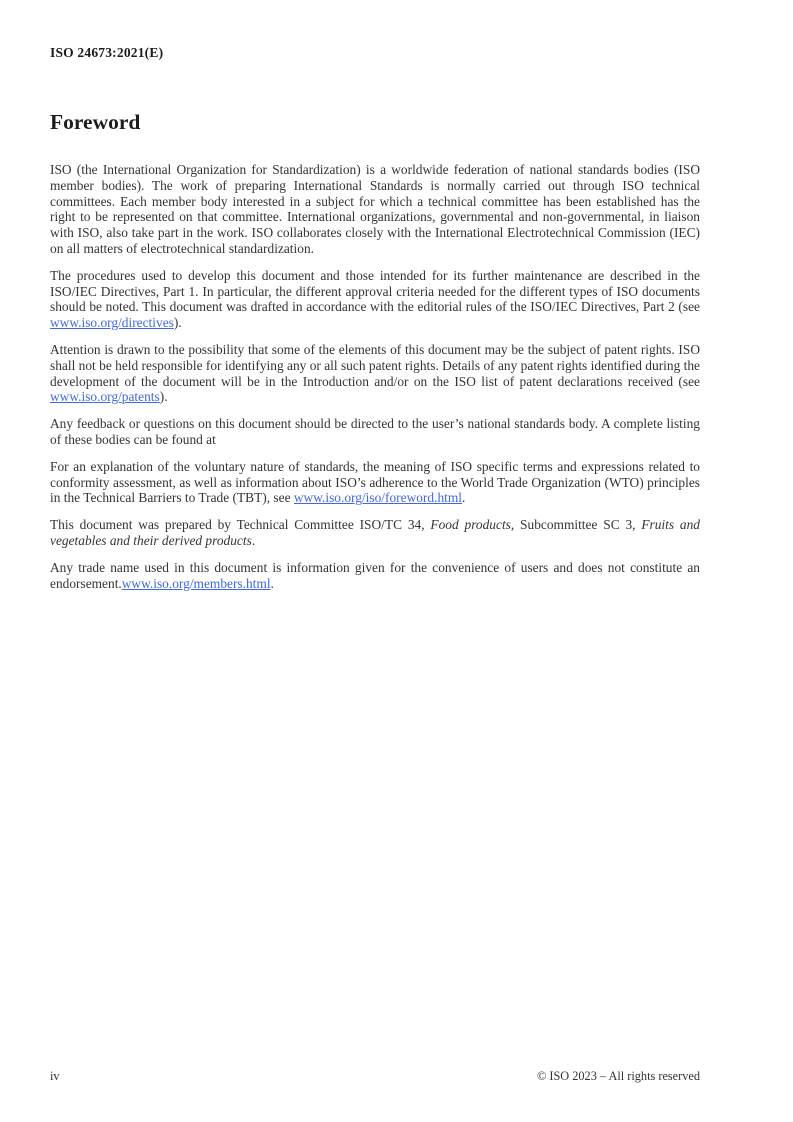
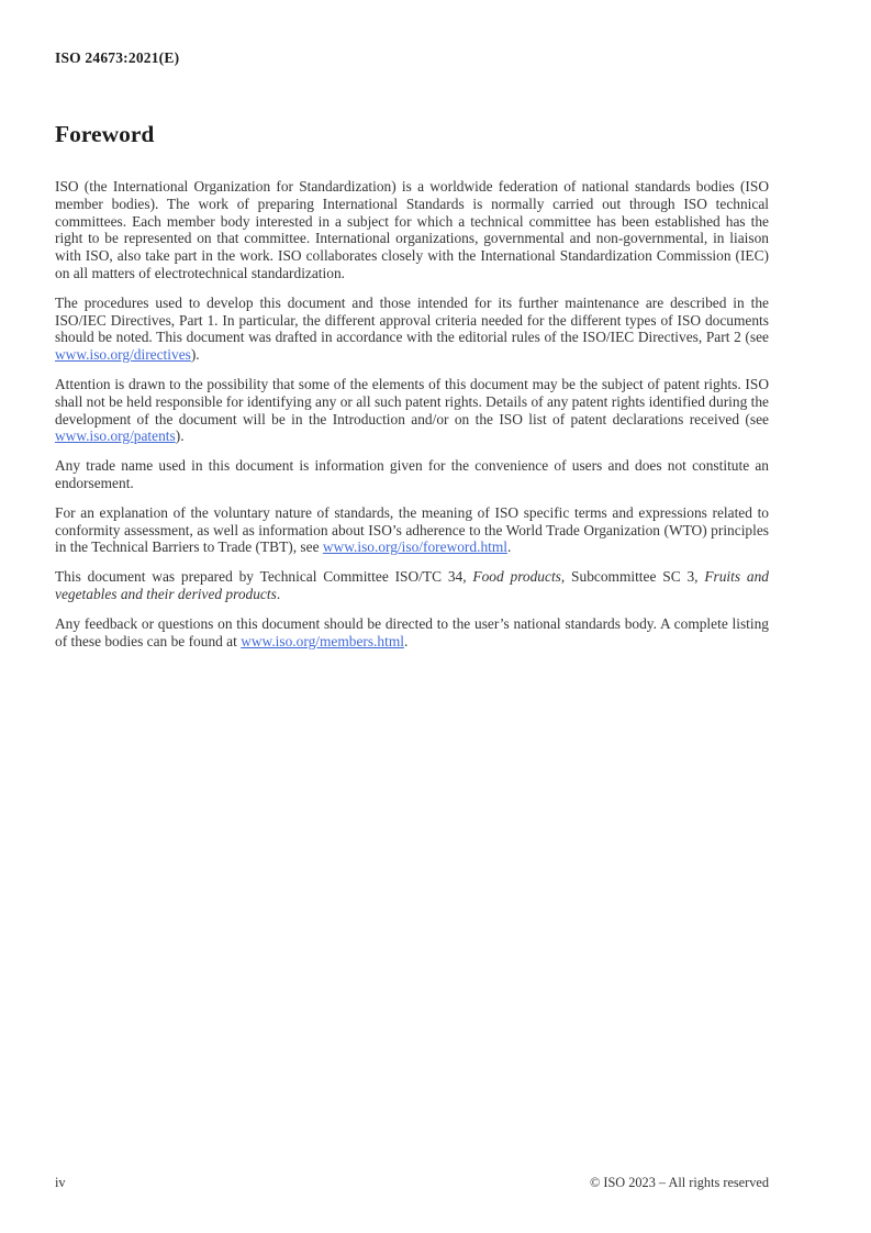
  ISO 24673:2021(E)
  Foreword
- ISO (the International Organization for Standardization) is a worldwide federation of national standards bodies (ISO member bodies). The work of preparing International Standards is normally carried out through ISO technical committees. Each member body interested in a subject for which a technical committee has been established has the right to be represented on that committee. International organizations, governmental and non-governmental, in liaison with ISO, also take part in the work. ISO collaborates closely with the International Electrotechnical Commission (IEC) on all matters of electrotechnical standardization.
+ ISO (the International Organization for Standardization) is a worldwide federation of national standards bodies (ISO member bodies). The work of preparing International Standards is normally carried out through ISO technical committees. Each member body interested in a subject for which a technical committee has been established has the right to be represented on that committee. International organizations, governmental and non-governmental, in liaison with ISO, also take part in the work. ISO collaborates closely with the International Standardization Commission (IEC) on all matters of electrotechnical standardization.
  The procedures used to develop this document and those intended for its further maintenance are described in the ISO/IEC Directives, Part 1. In particular, the different approval criteria needed for the different types of ISO documents should be noted. This document was drafted in accordance with the editorial rules of the ISO/IEC Directives, Part 2 (see www.iso.org/directives).
  Attention is drawn to the possibility that some of the elements of this document may be the subject of patent rights. ISO shall not be held responsible for identifying any or all such patent rights. Details of any patent rights identified during the development of the document will be in the Introduction and/or on the ISO list of patent declarations received (see www.iso.org/patents).
- Any feedback or questions on this document should be directed to the user’s national standards body. A complete listing of these bodies can be found at
+ Any trade name used in this document is information given for the convenience of users and does not constitute an endorsement.
  For an explanation of the voluntary nature of standards, the meaning of ISO specific terms and expressions related to conformity assessment, as well as information about ISO’s adherence to the World Trade Organization (WTO) principles in the Technical Barriers to Trade (TBT), see www.iso.org/iso/foreword.html.
  This document was prepared by Technical Committee ISO/TC 34, Food products, Subcommittee SC 3, Fruits and vegetables and their derived products.
- Any trade name used in this document is information given for the convenience of users and does not constitute an endorsement.www.iso.org/members.html.
+ Any feedback or questions on this document should be directed to the user’s national standards body. A complete listing of these bodies can be found at www.iso.org/members.html.
  iv
  © ISO 2023 – All rights reserved
